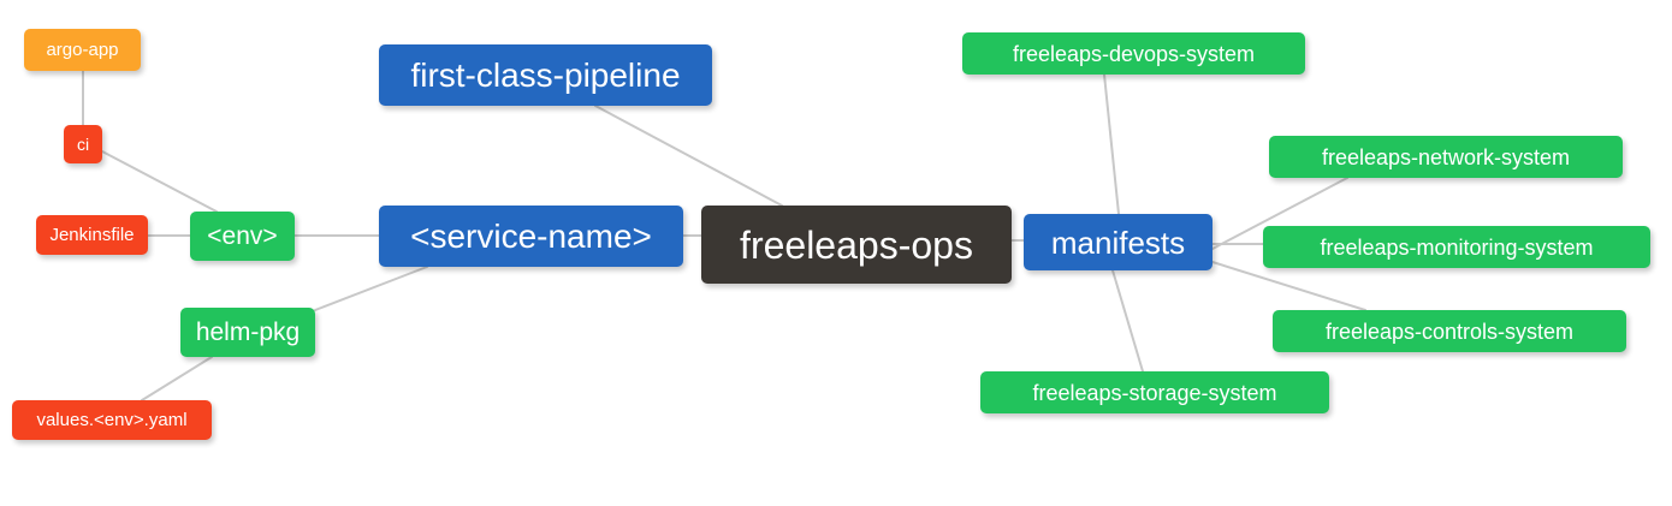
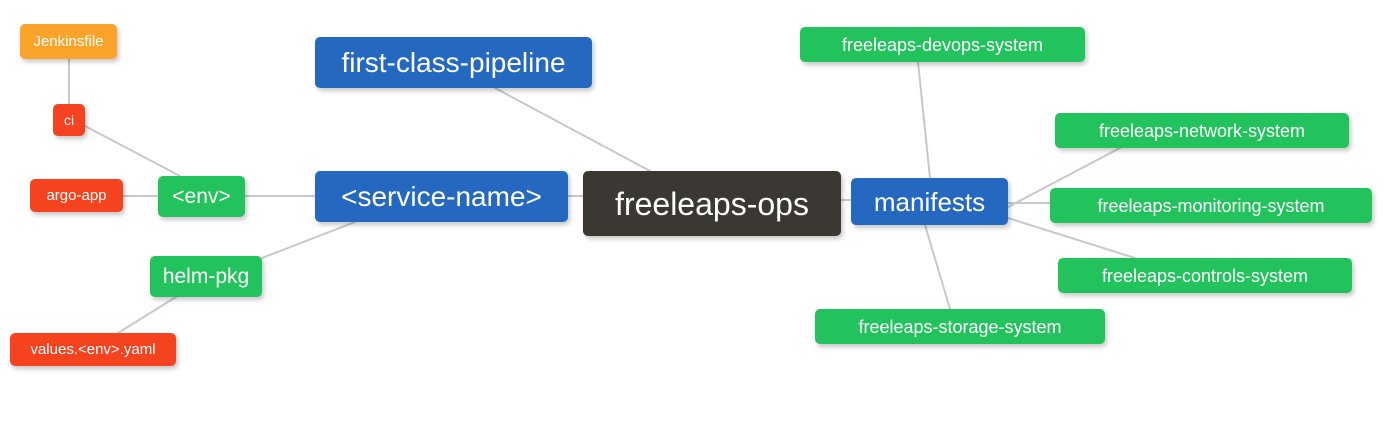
- argo-app
+ Jenkinsfile
  ci
- Jenkinsfile
+ argo-app
  <env>
  <service-name>
  first-class-pipeline
  helm-pkg
  values.<env>.yaml
  freeleaps-ops
  manifests
  freeleaps-devops-system
  freeleaps-network-system
  freeleaps-monitoring-system
  freeleaps-controls-system
  freeleaps-storage-system
